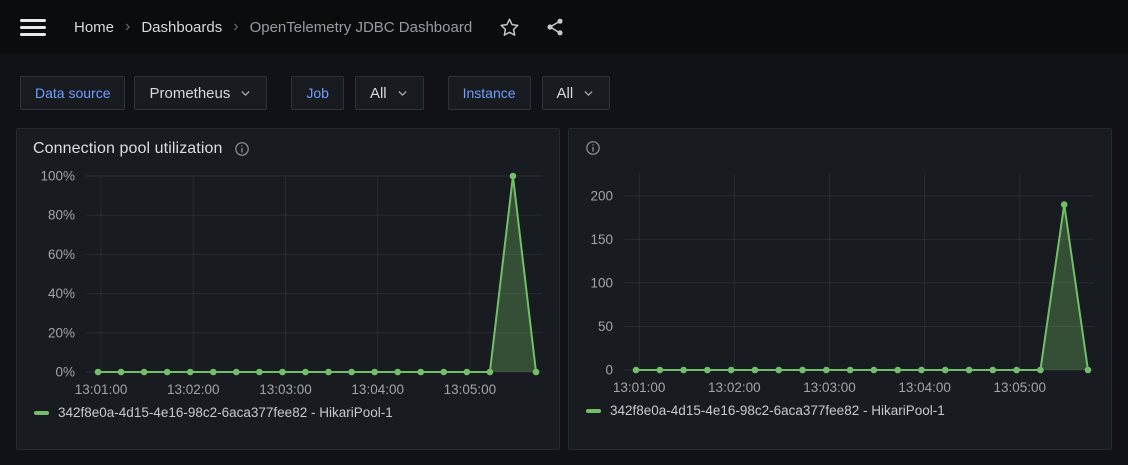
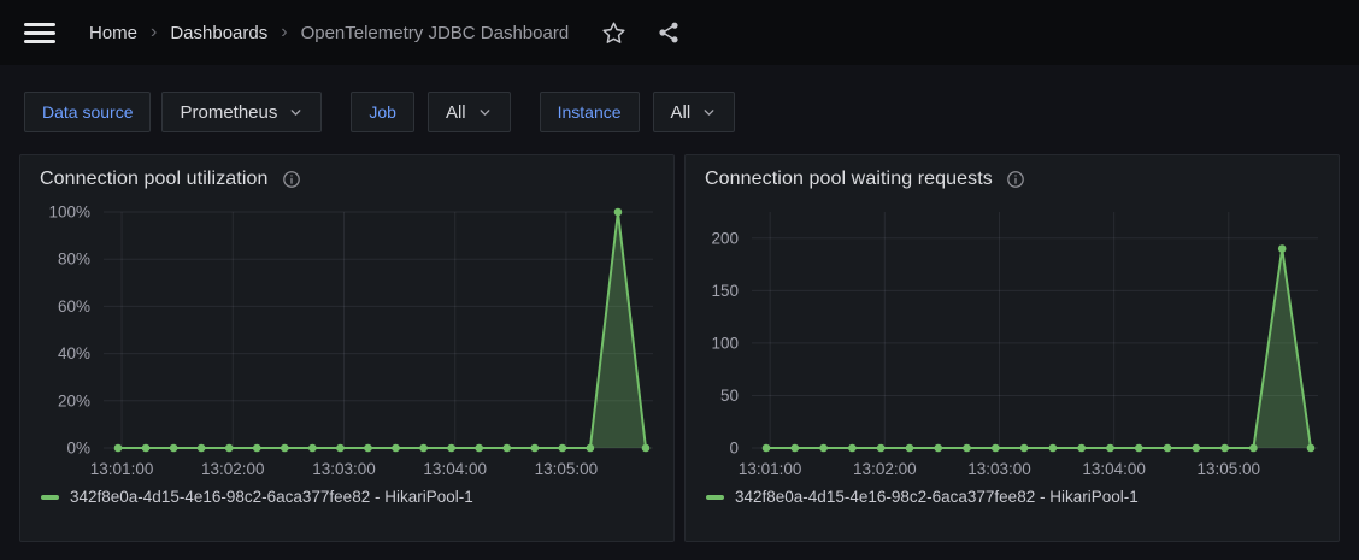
  Home
  ›
  Dashboards
  ›
  OpenTelemetry JDBC Dashboard
  Data source
  Prometheus
  Job
  All
  Instance
  All
  Connection pool utilization
  13:01:00
  13:02:00
  13:03:00
  13:04:00
  13:05:00
  0%
  20%
  40%
  60%
  80%
  100%
  342f8e0a-4d15-4e16-98c2-6aca377fee82 - HikariPool-1
+ Connection pool waiting requests
  13:01:00
  13:02:00
  13:03:00
  13:04:00
  13:05:00
  0
  50
  100
  150
  200
  342f8e0a-4d15-4e16-98c2-6aca377fee82 - HikariPool-1
